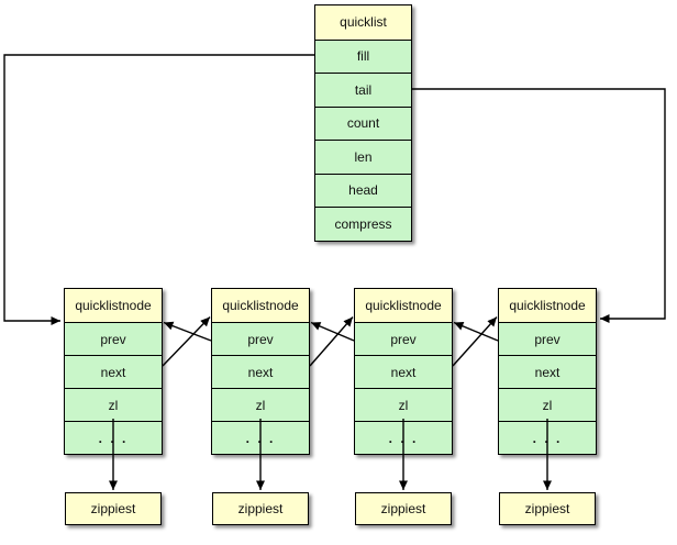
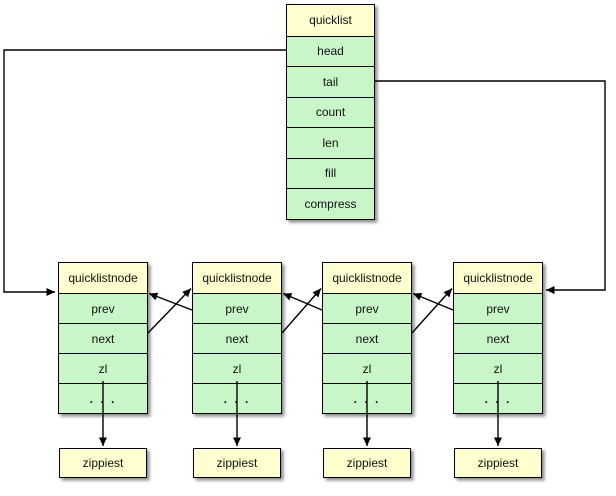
  quicklist
- fill
+ head
  tail
  count
  len
- head
+ fill
  compress
  quicklistnode
  prev
  next
  zl
  quicklistnode
  prev
  next
  zl
  quicklistnode
  prev
  next
  zl
  quicklistnode
  prev
  next
  zl
  zippiest
  zippiest
  zippiest
  zippiest
